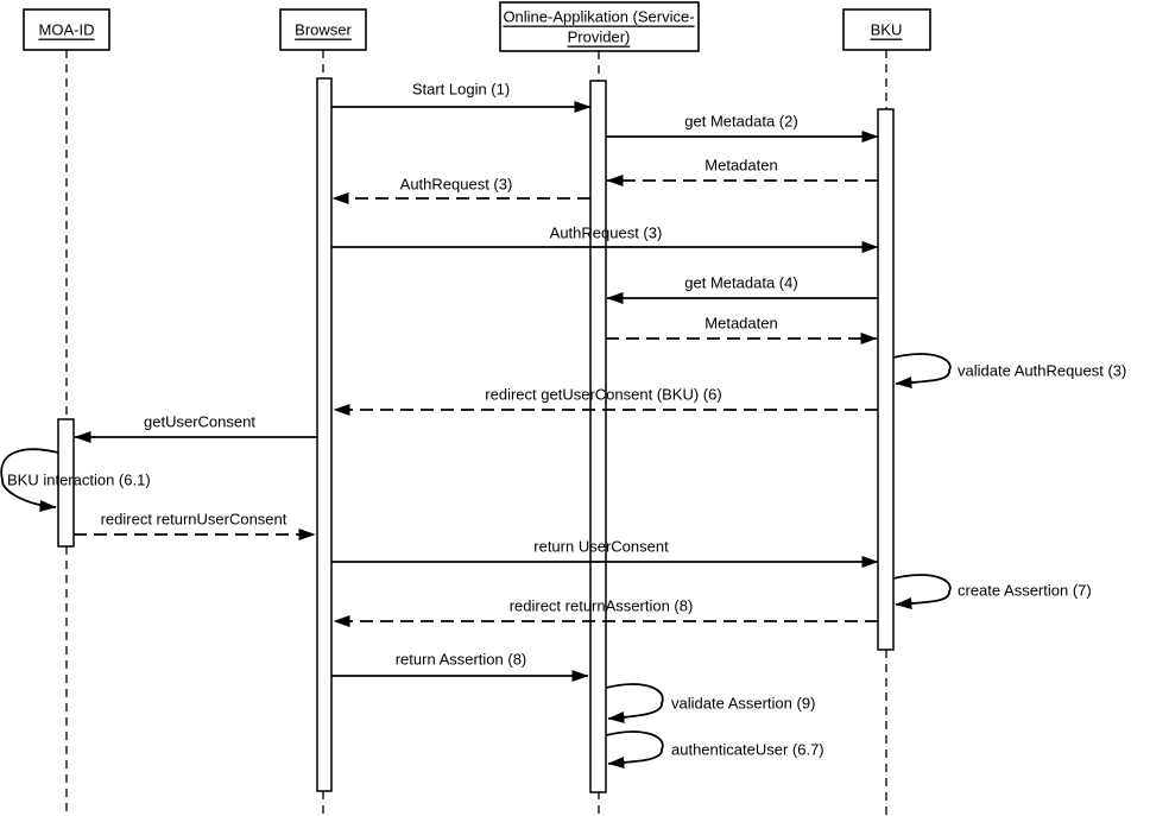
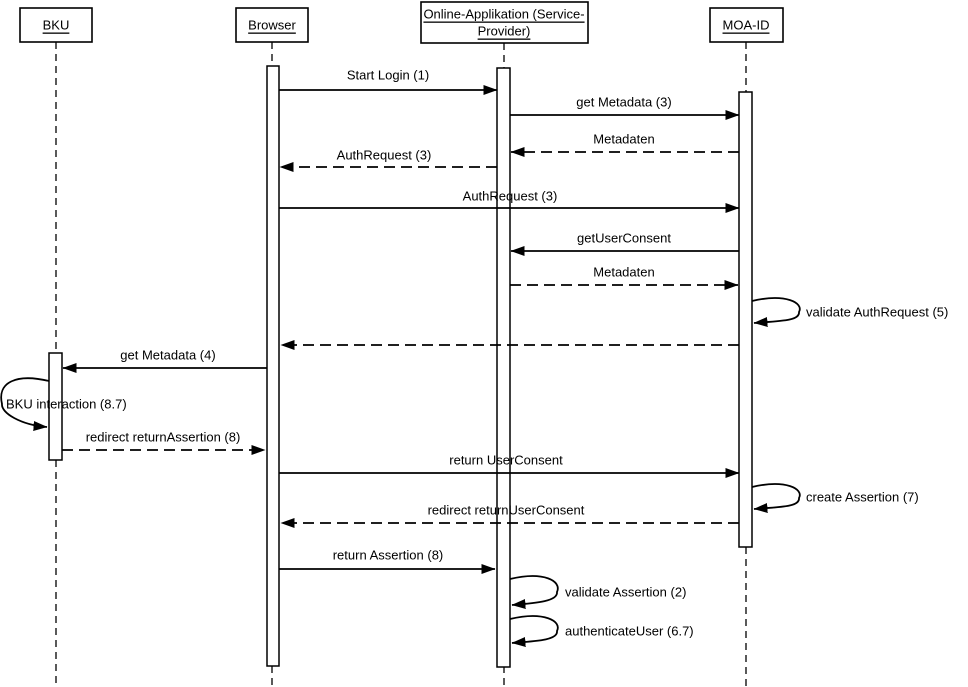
  Start Login (1)
- get Metadata (2)
+ get Metadata (3)
  Metadaten
  AuthRequest (3)
  AuthRequest (3)
- get Metadata (4)
+ getUserConsent
  Metadaten
- validate AuthRequest (3)
+ validate AuthRequest (5)
- redirect getUserConsent (BKU) (6)
- getUserConsent
+ get Metadata (4)
- BKU interaction (6.1)
+ BKU interaction (8.7)
- redirect returnUserConsent
+ redirect returnAssertion (8)
  return UserConsent
  create Assertion (7)
- redirect returnAssertion (8)
+ redirect returnUserConsent
  return Assertion (8)
- validate Assertion (9)
+ validate Assertion (2)
  authenticateUser (6.7)
- MOA-ID
+ BKU
  Browser
  Online-Applikation (Service-
  Provider)
- BKU
+ MOA-ID
